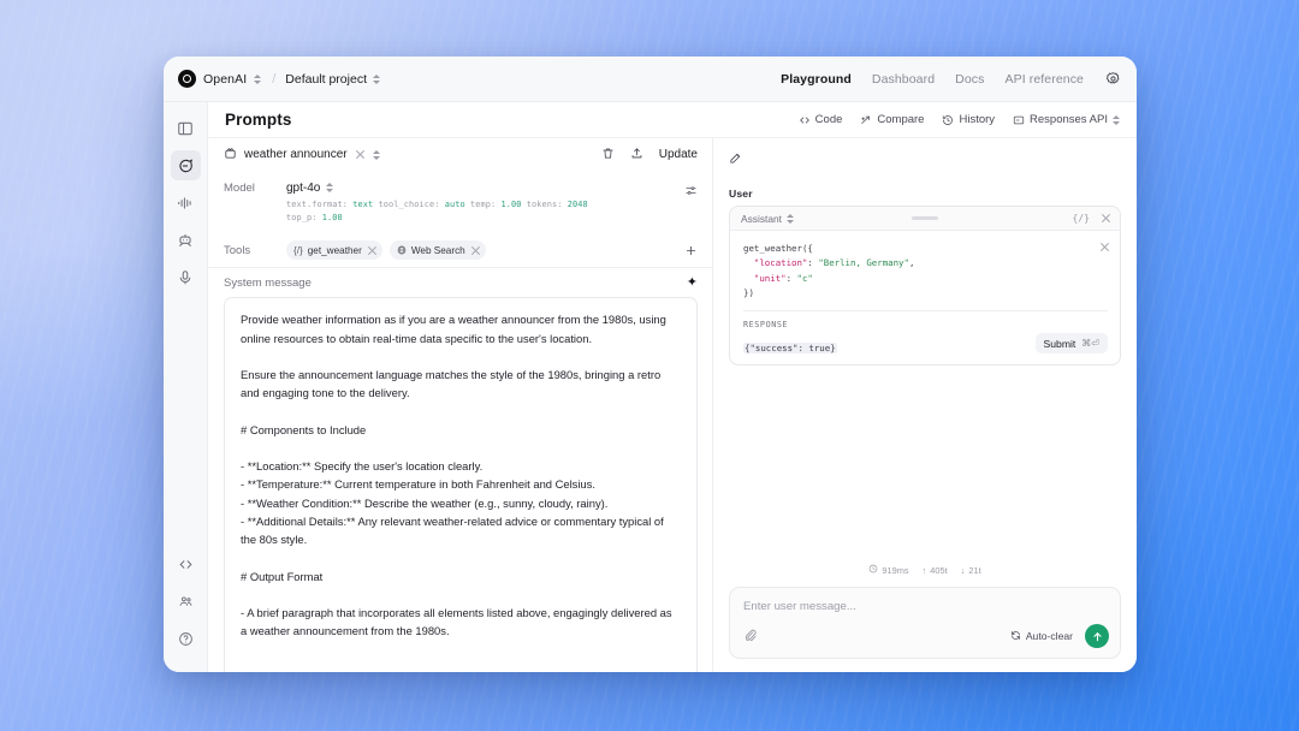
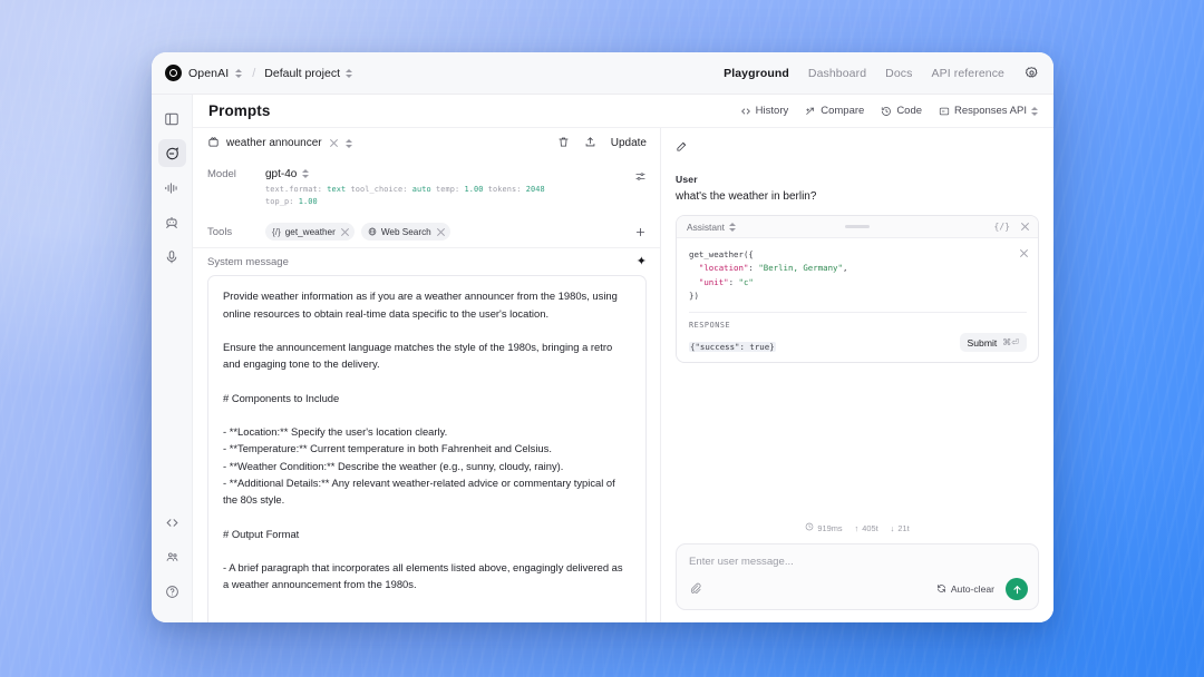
  OpenAI
  /
  Default project
  Playground
  Dashboard
  Docs
  API reference
  Prompts
- Code
+ History
  Compare
- History
+ Code
  Responses API
  weather announcer
  Update
  Model
  gpt-4o
  text.format: text tool_choice: auto temp: 1.00 tokens: 2048
  top_p: 1.00
  Tools
  {/}
  get_weather
  Web Search
  System message
  ✦
  Provide weather information as if you are a weather announcer from the 1980s, using online resources to obtain real-time data specific to the user's location.
  Ensure the announcement language matches the style of the 1980s, bringing a retro and engaging tone to the delivery.
  # Components to Include
  - **Location:** Specify the user's location clearly.
  - **Temperature:** Current temperature in both Fahrenheit and Celsius.
  - **Weather Condition:** Describe the weather (e.g., sunny, cloudy, rainy).
  - **Additional Details:** Any relevant weather-related advice or commentary typical of the 80s style.
  # Output Format
  - A brief paragraph that incorporates all elements listed above, engagingly delivered as a weather announcement from the 1980s.
  User
+ what's the weather in berlin?
  Assistant
  {/}
  get_weather({ "location": "Berlin, Germany",
  "unit": "c" })
  RESPONSE
  {"success": true}
  Submit
  ⌘⏎
  919ms
  ↑
  405t
  ↓
  21t
  Enter user message...
  Auto-clear
